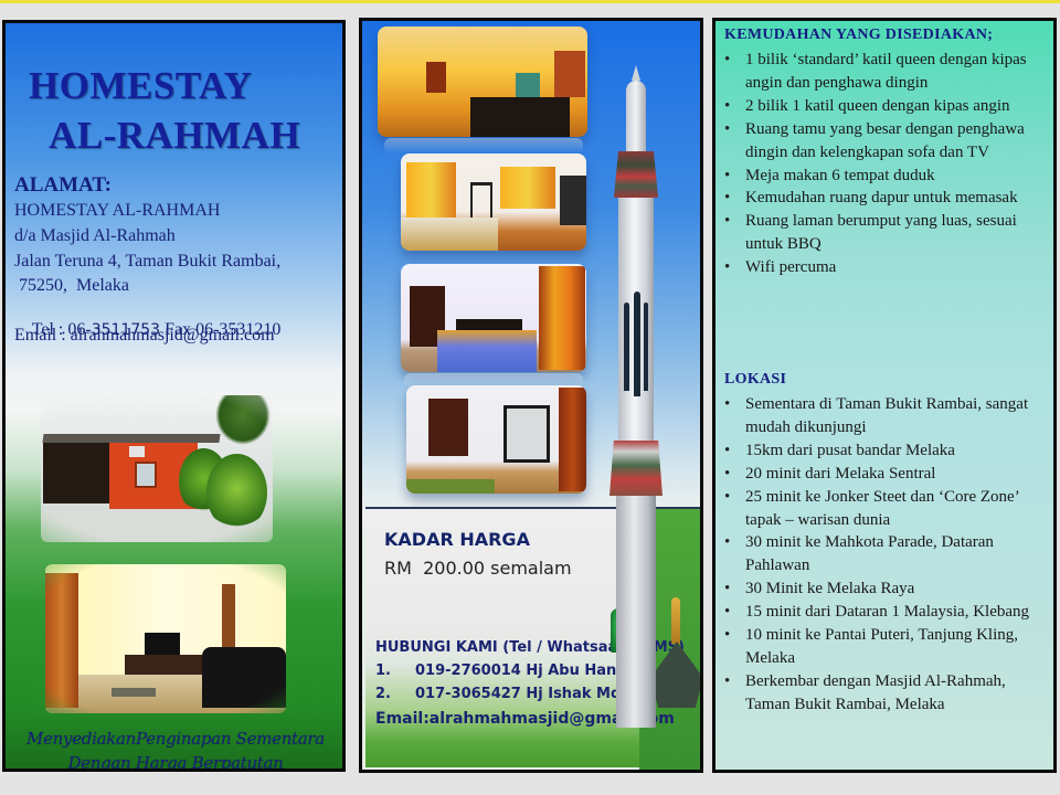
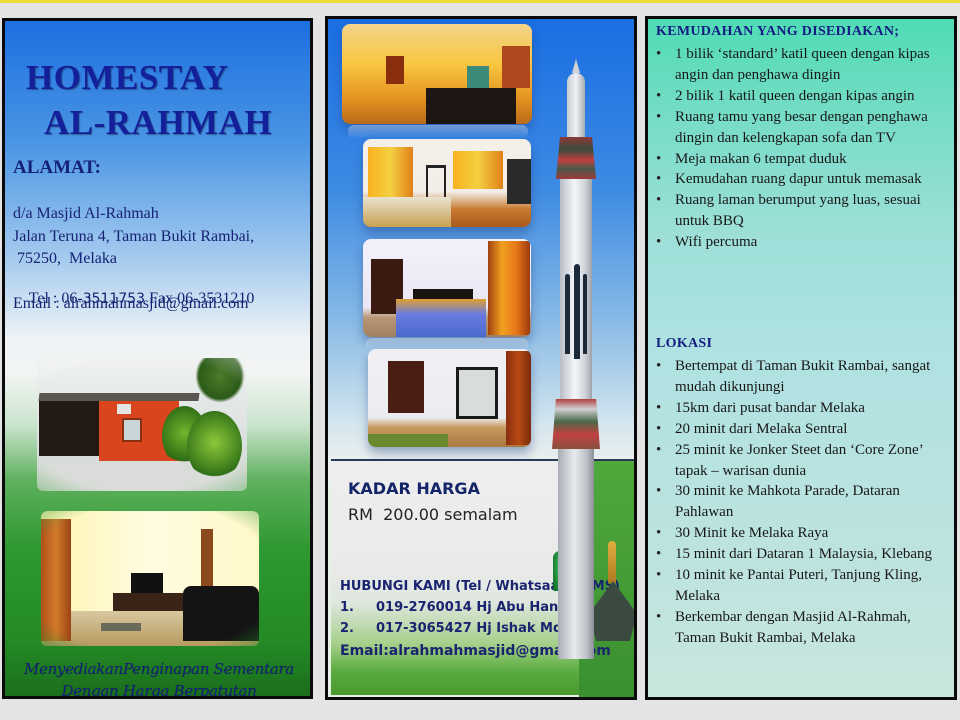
  HOMESTAY
  AL-RAHMAH
  ALAMAT:
- HOMESTAY AL-RAHMAH
  d/a Masjid Al-Rahmah
  Jalan Teruna 4, Taman Bukit Rambai,
  75250, Melaka
  Tel : 06-3511753 Fax 06-3531210
  Email : alrahmahmasjid@gmail.com
  MenyediakanPenginapan Sementara
  Dengan Harga Berpatutan
  KADAR HARGA
  RM 200.00 semalam
  HUBUNGI KAMI (Tel / WhatsaM)
  1. 019-2760014 Hj Abu Han
  2. 017-3065427 Hj Ishak M
  Email:alrahmahmasjid@gmm
  KEMUDAHAN YANG DISEDIAKAN;
  1 bilik ‘standard’ katil queen dengan kipas angin dan penghawa dingin
  2 bilik 1 katil queen dengan kipas angin
  Ruang tamu yang besar dengan penghawa dingin dan kelengkapan sofa dan TV
  Meja makan 6 tempat duduk
  Kemudahan ruang dapur untuk memasak
  Ruang laman berumput yang luas, sesuai untuk BBQ
  Wifi percuma
  LOKASI
- Sementara di Taman Bukit Rambai, sangat mudah dikunjungi
+ Bertempat di Taman Bukit Rambai, sangat mudah dikunjungi
  15km dari pusat bandar Melaka
  20 minit dari Melaka Sentral
  25 minit ke Jonker Steet dan ‘Core Zone’ tapak – warisan dunia
  30 minit ke Mahkota Parade, Dataran Pahlawan
  30 Minit ke Melaka Raya
  15 minit dari Dataran 1 Malaysia, Klebang
  10 minit ke Pantai Puteri, Tanjung Kling, Melaka
  Berkembar dengan Masjid Al-Rahmah, Taman Bukit Rambai, Melaka
